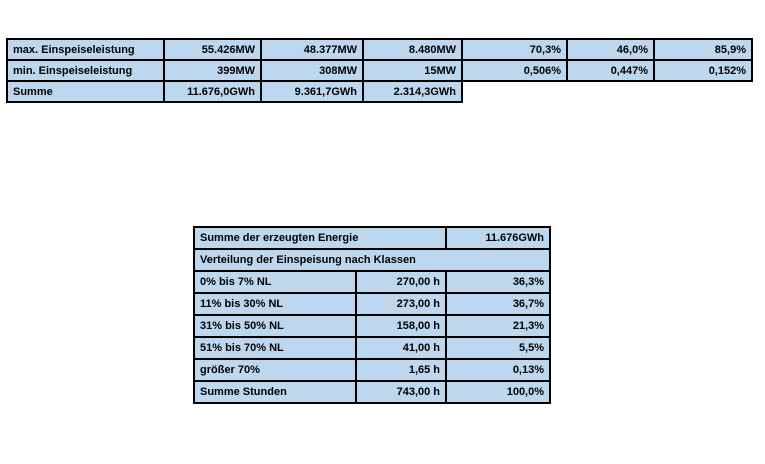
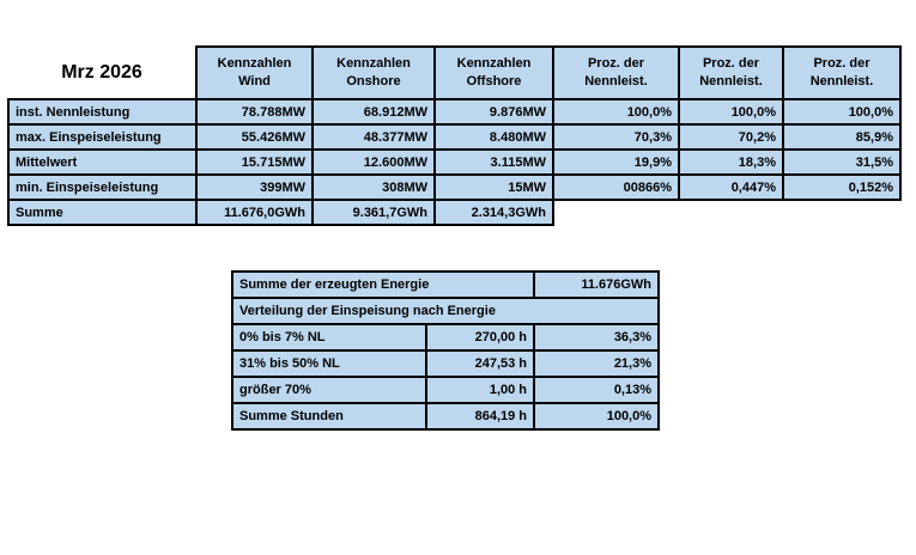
+ Mrz 2026	Kennzahlen Wind	Kennzahlen Onshore	Kennzahlen Offshore	Proz. der Nennleist.	Proz. der Nennleist.	Proz. der Nennleist.
+ inst. Nennleistung	78.788MW	68.912MW	9.876MW	100,0%	100,0%	100,0%
- max. Einspeiseleistung	55.426MW	48.377MW	8.480MW	70,3%	46,0%	85,9%
+ max. Einspeiseleistung	55.426MW	48.377MW	8.480MW	70,3%	70,2%	85,9%
+ Mittelwert	15.715MW	12.600MW	3.115MW	19,9%	18,3%	31,5%
- min. Einspeiseleistung	399MW	308MW	15MW	0,506%	0,447%	0,152%
+ min. Einspeiseleistung	399MW	308MW	15MW	00866%	0,447%	0,152%
  Summe	11.676,0GWh	9.361,7GWh	2.314,3GWh
  Summe der erzeugten Energie	11.676GWh
- Verteilung der Einspeisung nach Klassen
+ Verteilung der Einspeisung nach Energie
  0% bis 7% NL	270,00 h	36,3%
- 11% bis 30% NL	273,00 h	36,7%
- 31% bis 50% NL	158,00 h	21,3%
+ 31% bis 50% NL	247,53 h	21,3%
- 51% bis 70% NL	41,00 h	5,5%
- größer 70%	1,65 h	0,13%
+ größer 70%	1,00 h	0,13%
- Summe Stunden	743,00 h	100,0%
+ Summe Stunden	864,19 h	100,0%
